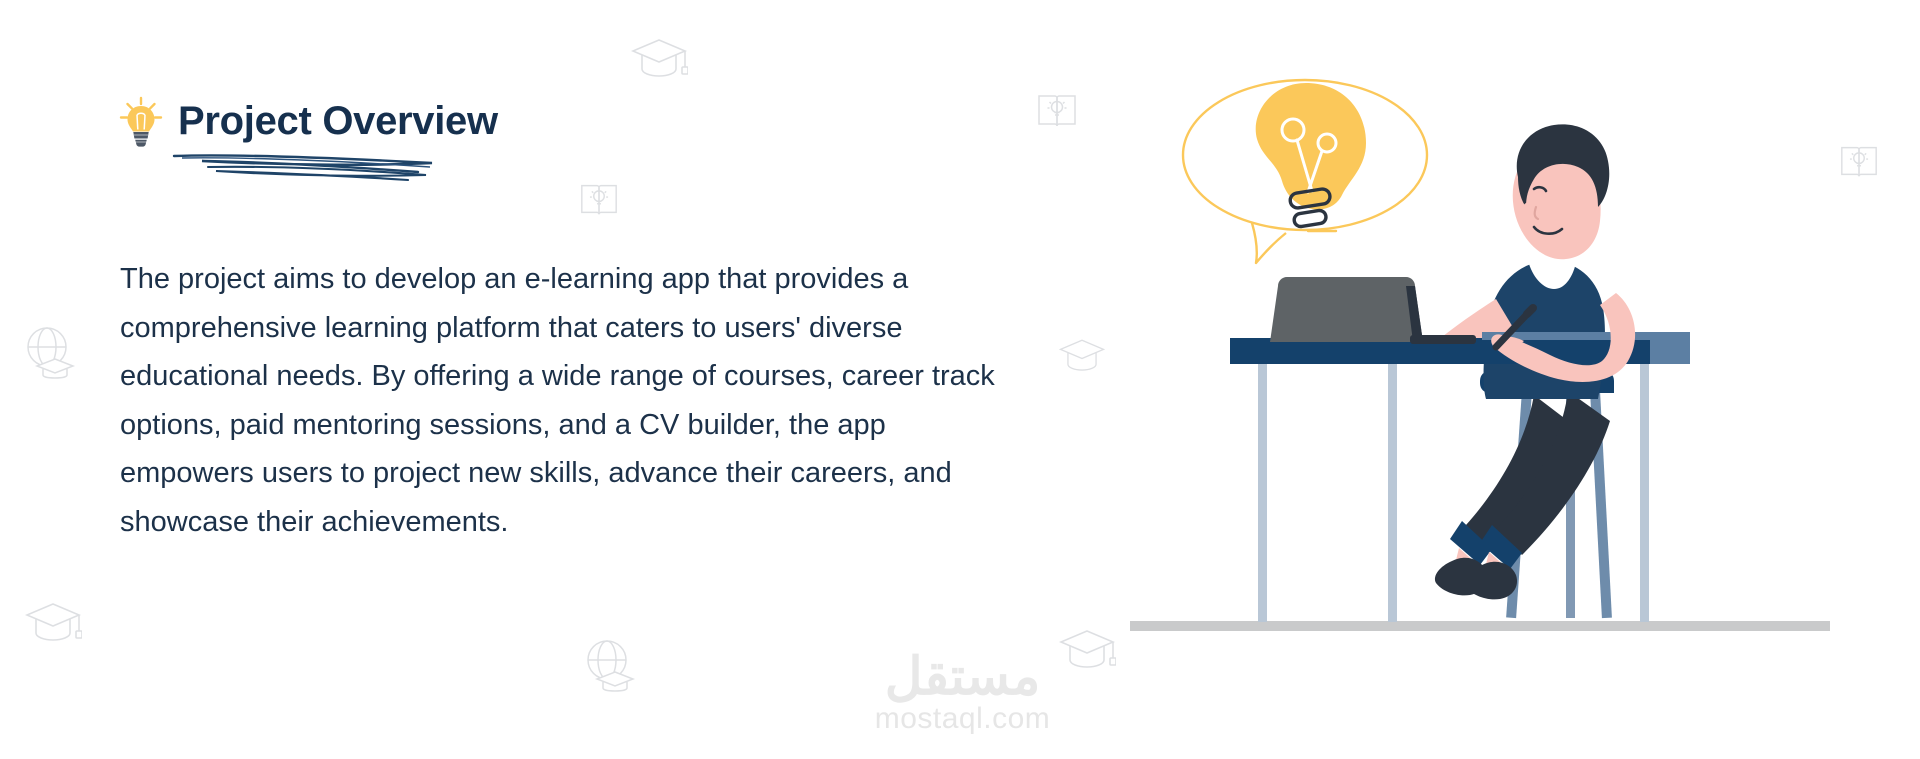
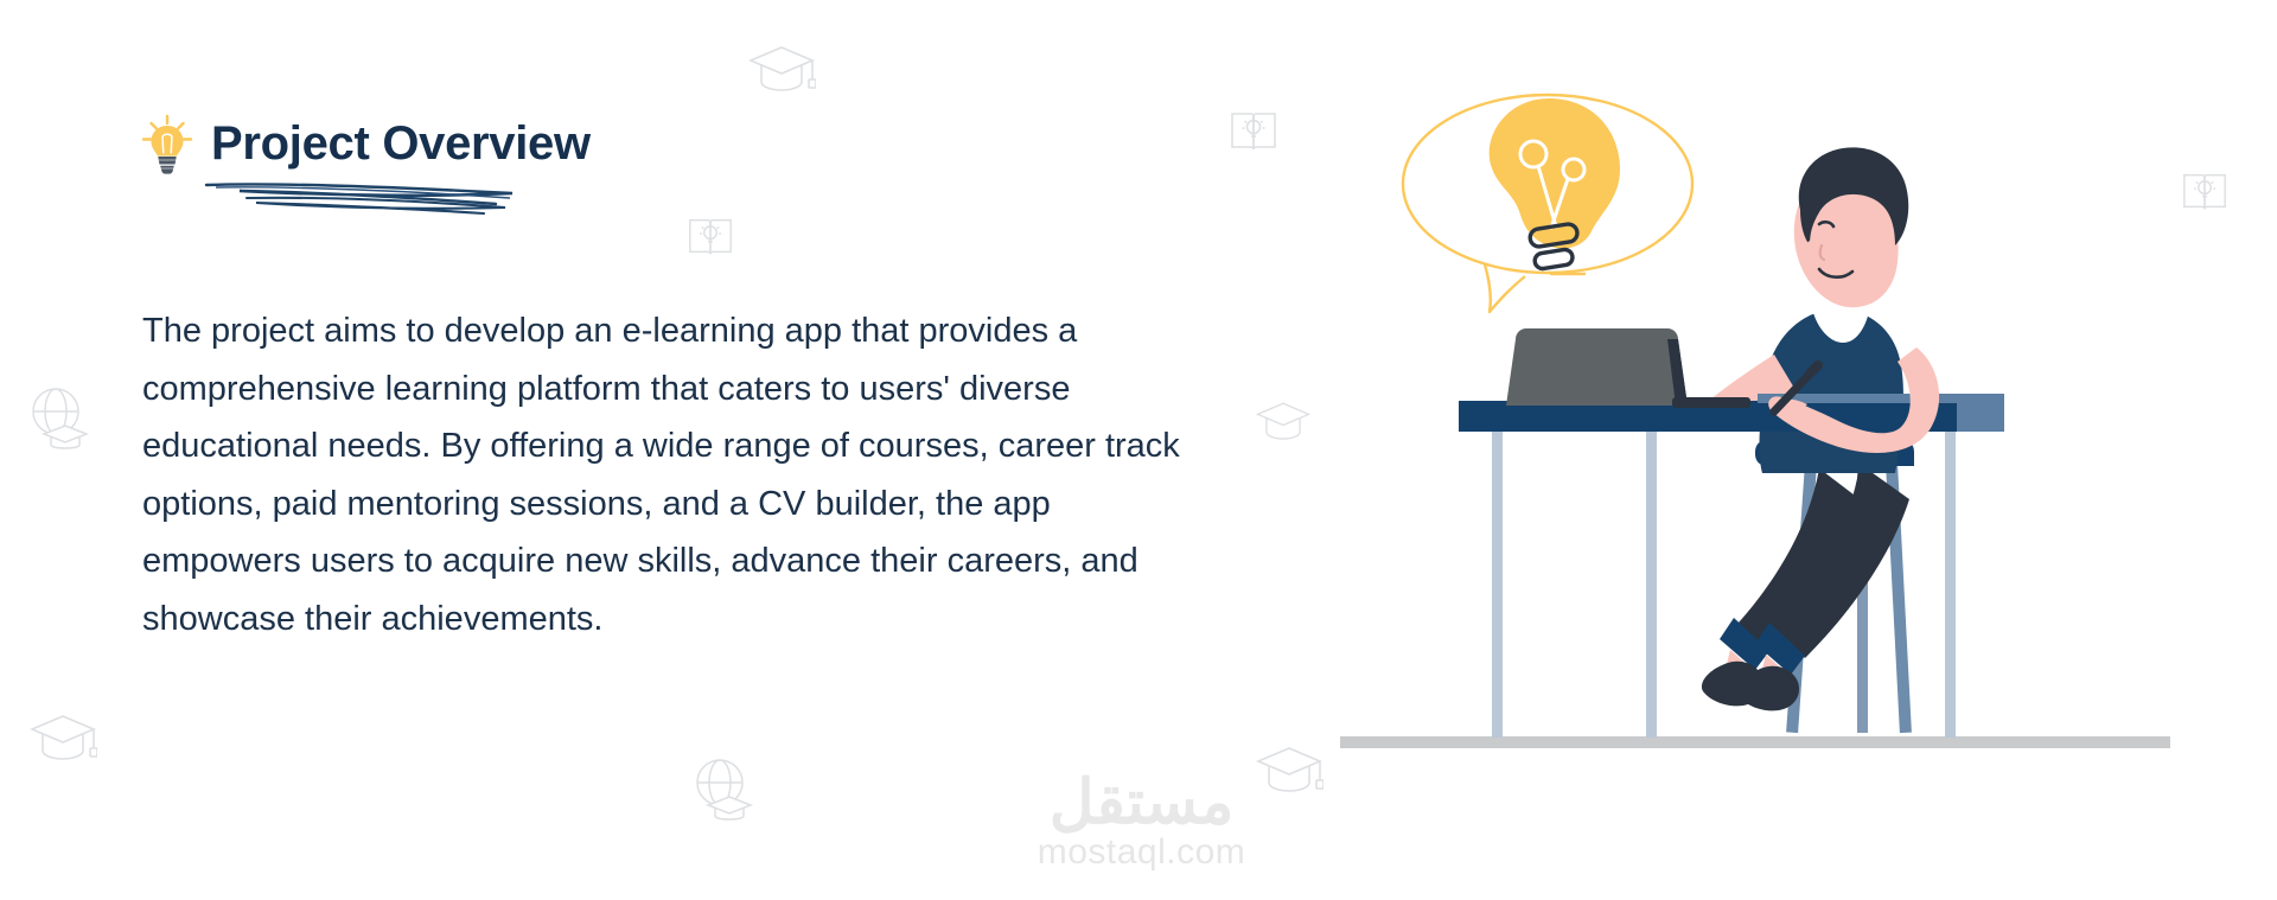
  Project Overview
- The project aims to develop an e-learning app that provides a comprehensive learning platform that caters to users' diverse educational needs. By offering a wide range of courses, career track options, paid mentoring sessions, and a CV builder, the app empowers users to project new skills, advance their careers, and showcase their achievements.
+ The project aims to develop an e-learning app that provides a comprehensive learning platform that caters to users' diverse educational needs. By offering a wide range of courses, career track options, paid mentoring sessions, and a CV builder, the app empowers users to acquire new skills, advance their careers, and showcase their achievements.
  mostaql.com
